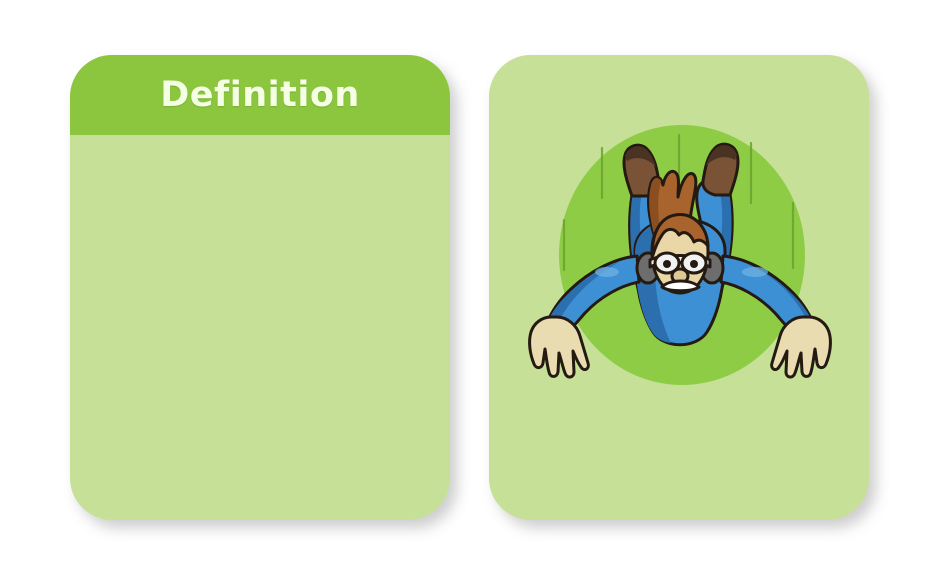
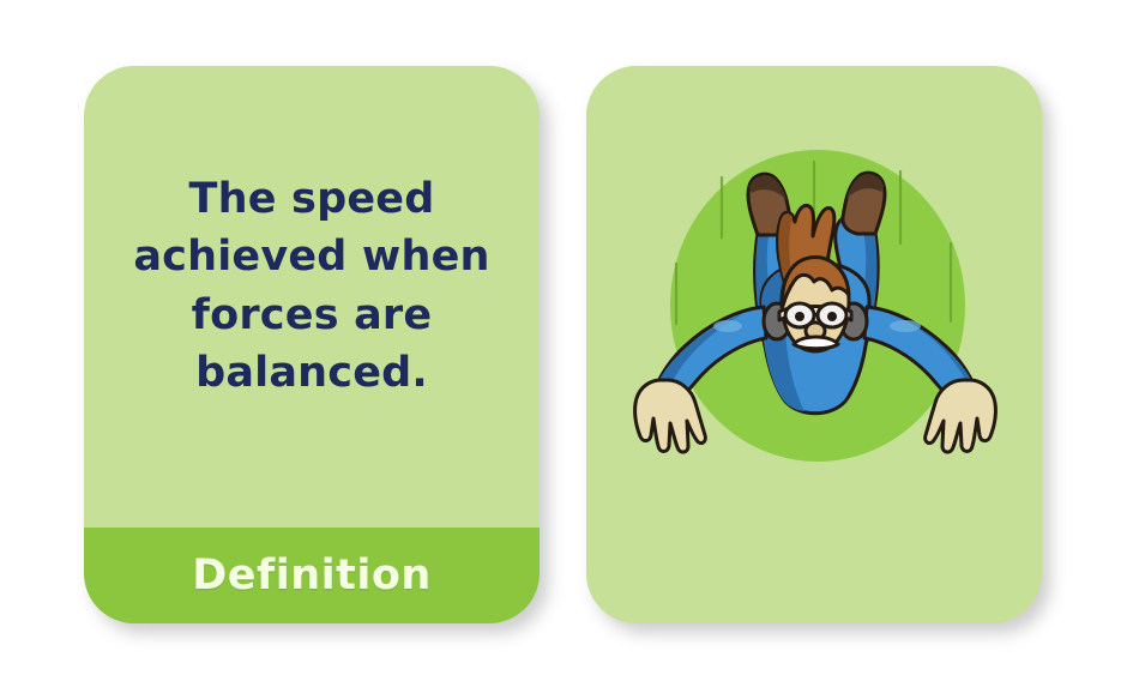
+ The speed achieved when forces are balanced.
  Definition
